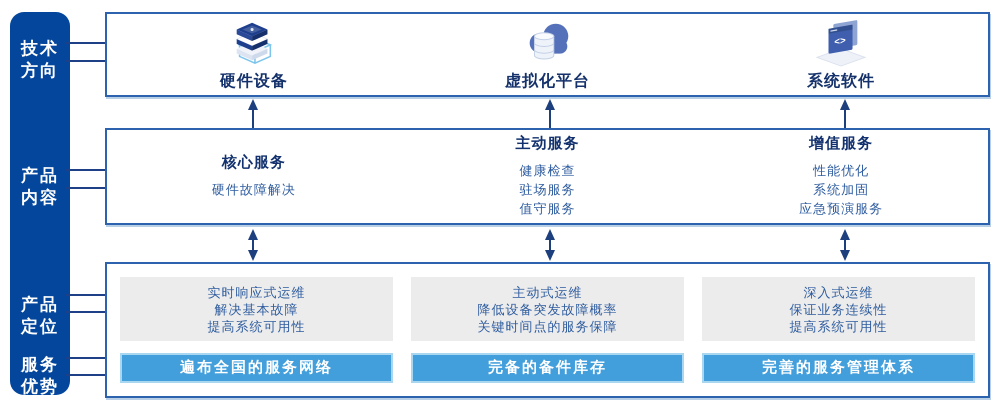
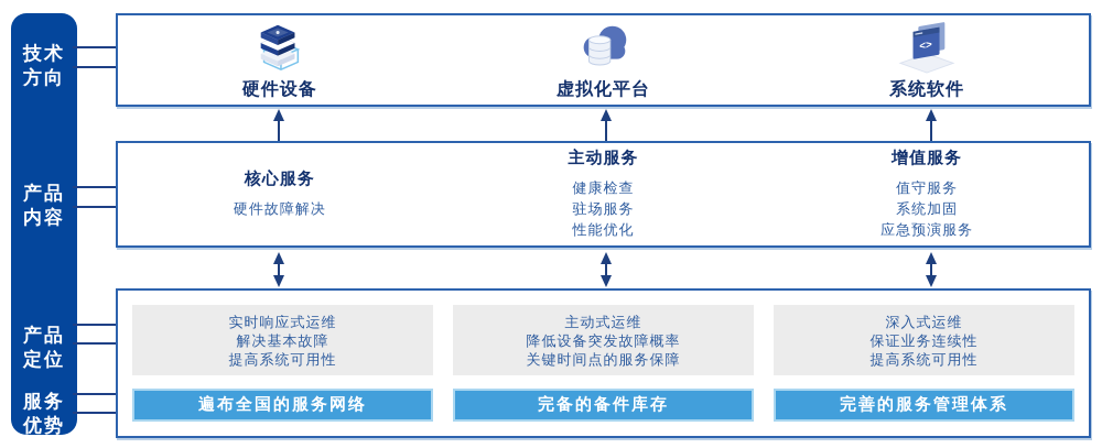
  技术
  方向
  产品
  内容
  产品
  定位
  服务
  优势
  硬件设备
  虚拟化平台
  系统软件
  核心服务
  硬件故障解决
  主动服务
  健康检查
  驻场服务
- 值守服务
+ 性能优化
  增值服务
- 性能优化
+ 值守服务
  系统加固
  应急预演服务
  实时响应式运维
  解决基本故障
  提高系统可用性
  遍布全国的服务网络
  主动式运维
  降低设备突发故障概率
  关键时间点的服务保障
  完备的备件库存
  深入式运维
  保证业务连续性
  提高系统可用性
  完善的服务管理体系
